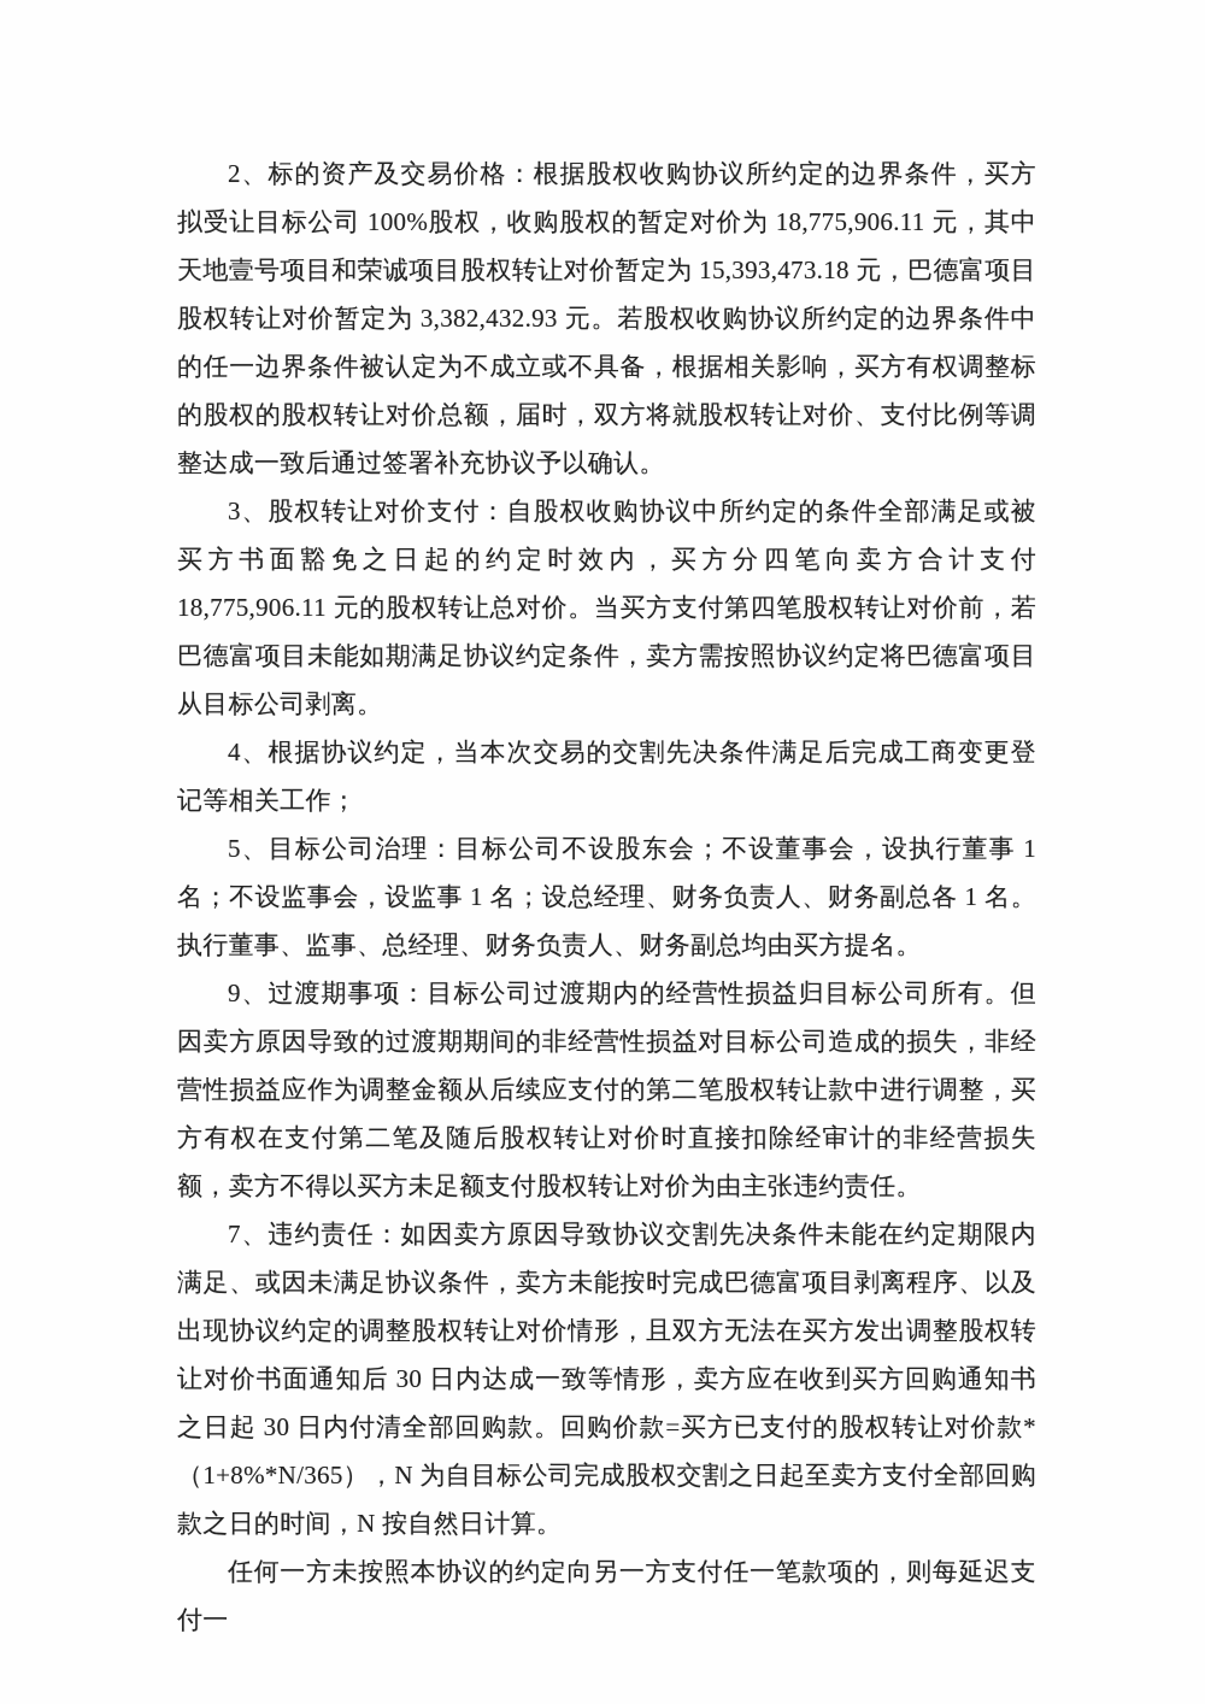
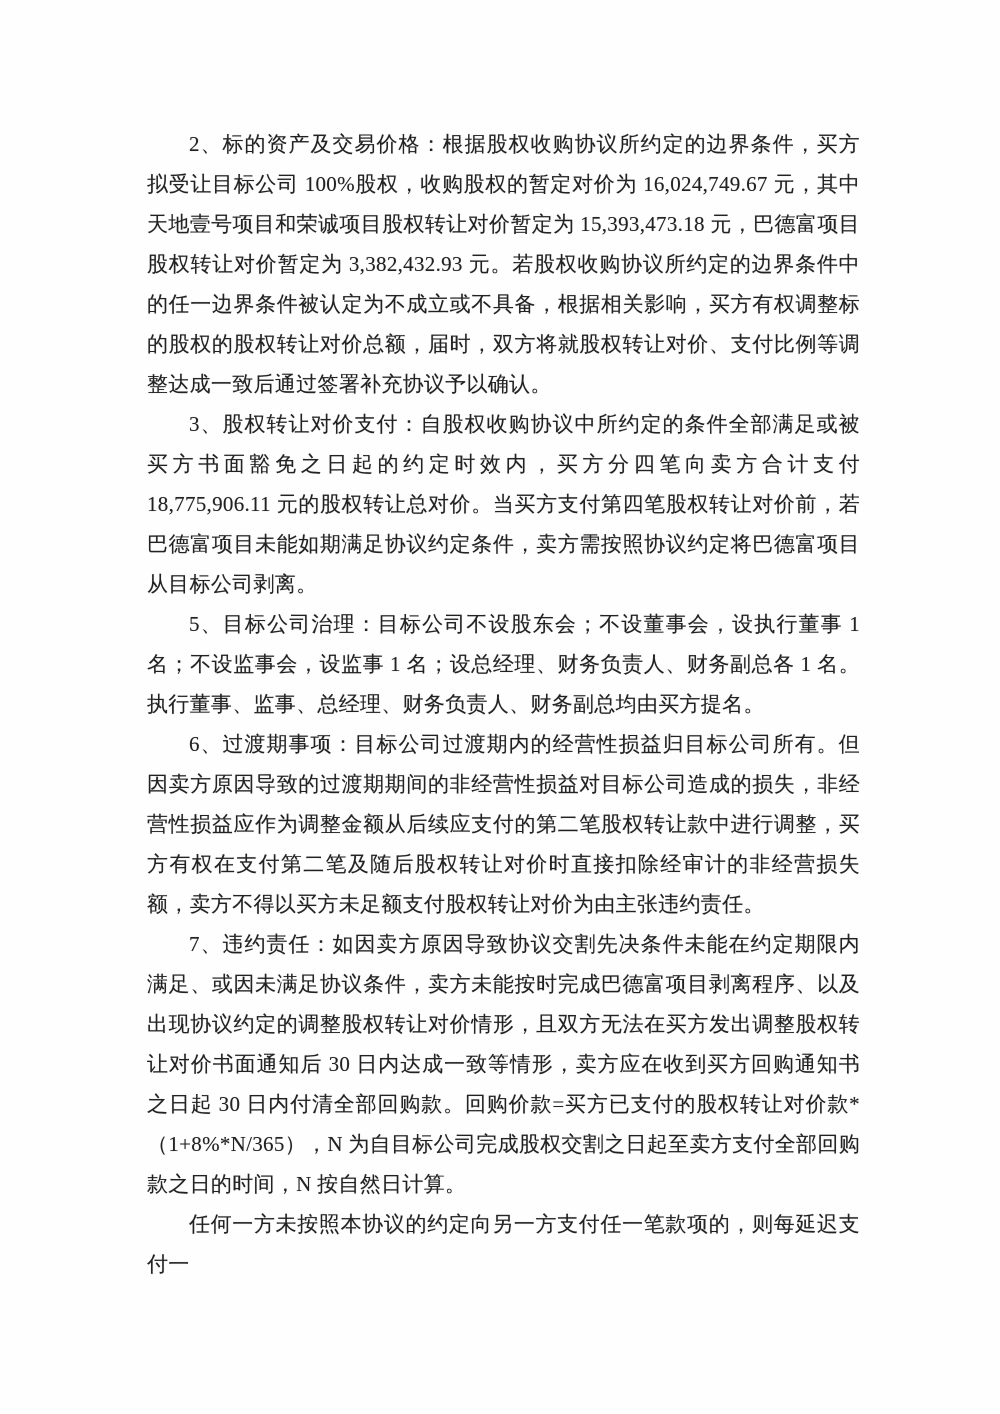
- 2、标的资产及交易价格：根据股权收购协议所约定的边界条件，买方拟受让目标公司 100%股权，收购股权的暂定对价为 18,775,906.11 元，其中天地壹号项目和荣诚项目股权转让对价暂定为 15,393,473.18 元，巴德富项目股权转让对价暂定为 3,382,432.93 元。若股权收购协议所约定的边界条件中的任一边界条件被认定为不成立或不具备，根据相关影响，买方有权调整标的股权的股权转让对价总额，届时，双方将就股权转让对价、支付比例等调整达成一致后通过签署补充协议予以确认。
+ 2、标的资产及交易价格：根据股权收购协议所约定的边界条件，买方拟受让目标公司 100%股权，收购股权的暂定对价为 16,024,749.67 元，其中天地壹号项目和荣诚项目股权转让对价暂定为 15,393,473.18 元，巴德富项目股权转让对价暂定为 3,382,432.93 元。若股权收购协议所约定的边界条件中的任一边界条件被认定为不成立或不具备，根据相关影响，买方有权调整标的股权的股权转让对价总额，届时，双方将就股权转让对价、支付比例等调整达成一致后通过签署补充协议予以确认。
  3、股权转让对价支付：自股权收购协议中所约定的条件全部满足或被买方书面豁免之日起的约定时效内，买方分四笔向卖方合计支付 18,775,906.11 元的股权转让总对价。当买方支付第四笔股权转让对价前，若巴德富项目未能如期满足协议约定条件，卖方需按照协议约定将巴德富项目从目标公司剥离。
- 4、根据协议约定，当本次交易的交割先决条件满足后完成工商变更登记等相关工作；
  5、目标公司治理：目标公司不设股东会；不设董事会，设执行董事 1 名；不设监事会，设监事 1 名；设总经理、财务负责人、财务副总各 1 名。执行董事、监事、总经理、财务负责人、财务副总均由买方提名。
- 9、过渡期事项：目标公司过渡期内的经营性损益归目标公司所有。但因卖方原因导致的过渡期期间的非经营性损益对目标公司造成的损失，非经营性损益应作为调整金额从后续应支付的第二笔股权转让款中进行调整，买方有权在支付第二笔及随后股权转让对价时直接扣除经审计的非经营损失额，卖方不得以买方未足额支付股权转让对价为由主张违约责任。
+ 6、过渡期事项：目标公司过渡期内的经营性损益归目标公司所有。但因卖方原因导致的过渡期期间的非经营性损益对目标公司造成的损失，非经营性损益应作为调整金额从后续应支付的第二笔股权转让款中进行调整，买方有权在支付第二笔及随后股权转让对价时直接扣除经审计的非经营损失额，卖方不得以买方未足额支付股权转让对价为由主张违约责任。
  7、违约责任：如因卖方原因导致协议交割先决条件未能在约定期限内满足、或因未满足协议条件，卖方未能按时完成巴德富项目剥离程序、以及出现协议约定的调整股权转让对价情形，且双方无法在买方发出调整股权转让对价书面通知后 30 日内达成一致等情形，卖方应在收到买方回购通知书之日起 30 日内付清全部回购款。回购价款=买方已支付的股权转让对价款*（1+8%*N/365），N 为自目标公司完成股权交割之日起至卖方支付全部回购款之日的时间，N 按自然日计算。
  任何一方未按照本协议的约定向另一方支付任一笔款项的，则每延迟支付一
